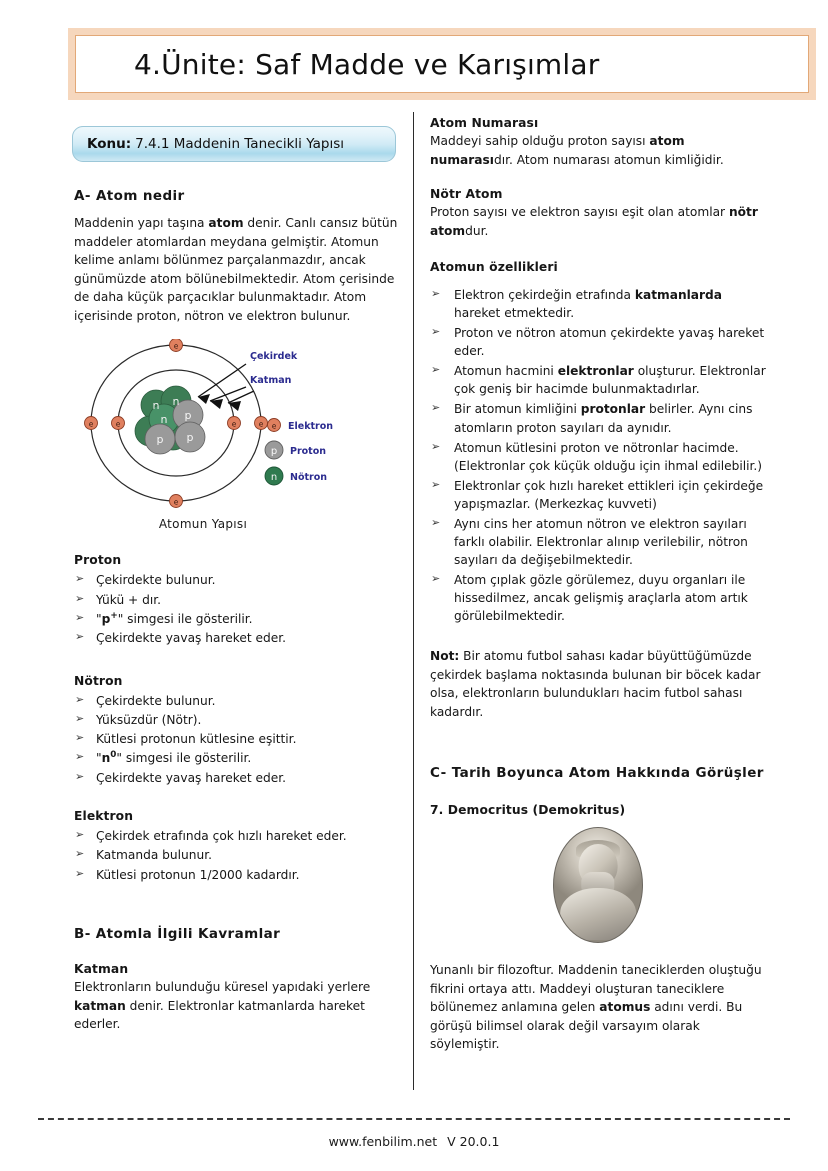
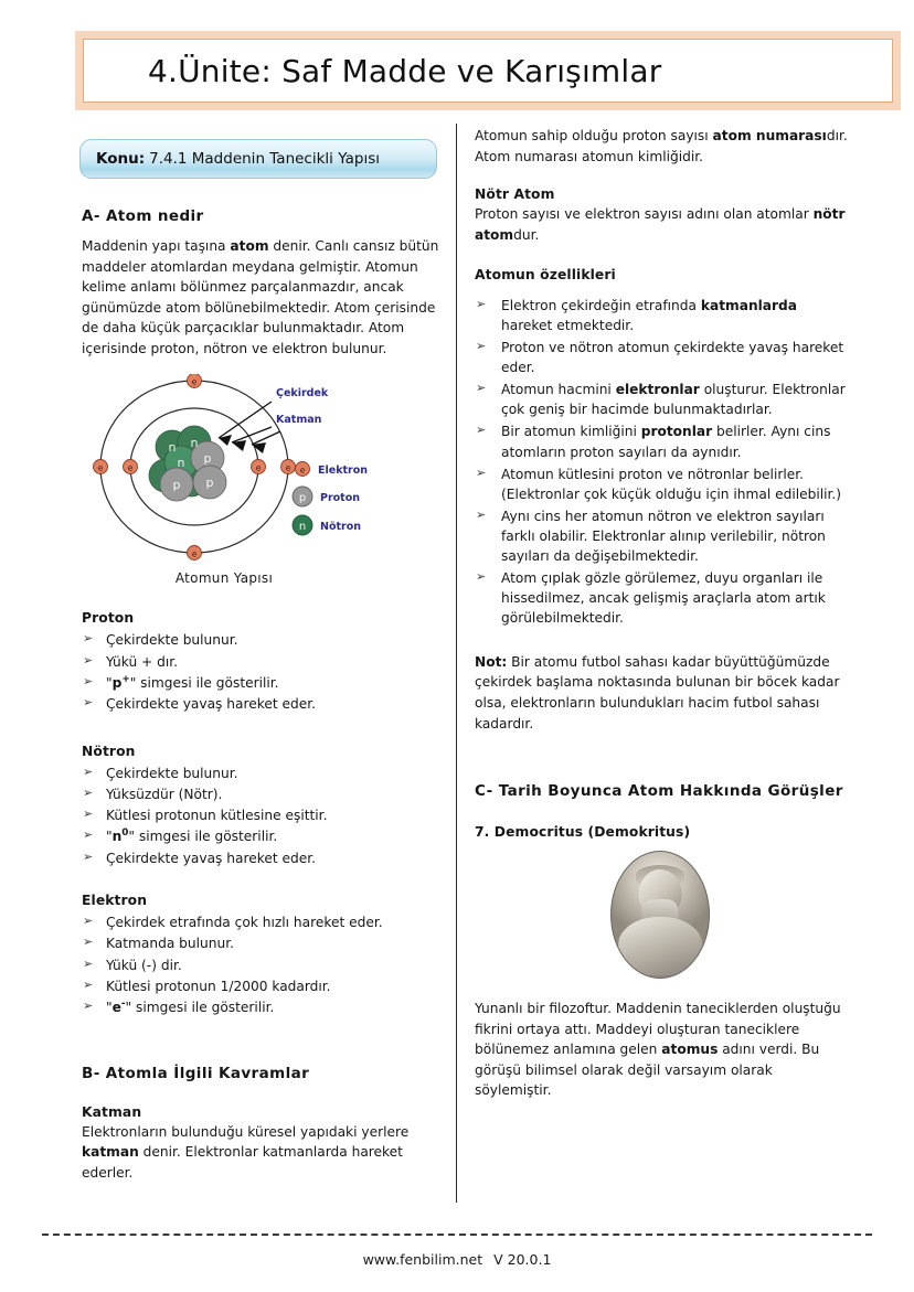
  4.Ünite: Saf Madde ve Karışımlar
  Konu:
  7.4.1 Maddenin Tanecikli Yapısı
  A- Atom nedir
  Maddenin yapı taşına atom denir. Canlı cansız bütün maddeler atomlardan meydana gelmiştir. Atomun kelime anlamı bölünmez parçalanmazdır, ancak günümüzde atom bölünebilmektedir. Atom çerisinde de daha küçük parçacıklar bulunmaktadır. Atom içerisinde proton, nötron ve elektron bulunur.
  n
  n
  n
  p
  p
  p
  e
  e
  e
  e
  e
  e
  Çekirdek
  Katman
  e
  Elektron
  p
  Proton
  n
  Nötron
  Atomun Yapısı
  Proton
  Çekirdekte bulunur.
  Yükü + dır.
  "p+" simgesi ile gösterilir.
  Çekirdekte yavaş hareket eder.
  Nötron
  Çekirdekte bulunur.
  Yüksüzdür (Nötr).
  Kütlesi protonun kütlesine eşittir.
  "n0" simgesi ile gösterilir.
  Çekirdekte yavaş hareket eder.
  Elektron
  Çekirdek etrafında çok hızlı hareket eder.
  Katmanda bulunur.
+ Yükü (-) dir.
  Kütlesi protonun 1/2000 kadardır.
+ "e-" simgesi ile gösterilir.
  B- Atomla İlgili Kavramlar
  Katman
  Elektronların bulunduğu küresel yapıdaki yerlere katman denir. Elektronlar katmanlarda hareket ederler.
- Atom Numarası
- Maddeyi sahip olduğu proton sayısı atom numarasıdır. Atom numarası atomun kimliğidir.
+ Atomun sahip olduğu proton sayısı atom numarasıdır. Atom numarası atomun kimliğidir.
  Nötr Atom
- Proton sayısı ve elektron sayısı eşit olan atomlar nötr atomdur.
+ Proton sayısı ve elektron sayısı adını olan atomlar nötr atomdur.
  Atomun özellikleri
  Elektron çekirdeğin etrafında katmanlarda hareket etmektedir.
  Proton ve nötron atomun çekirdekte yavaş hareket eder.
  Atomun hacmini elektronlar oluşturur. Elektronlar çok geniş bir hacimde bulunmaktadırlar.
  Bir atomun kimliğini protonlar belirler. Aynı cins atomların proton sayıları da aynıdır.
- Atomun kütlesini proton ve nötronlar hacimde. (Elektronlar çok küçük olduğu için ihmal edilebilir.)
+ Atomun kütlesini proton ve nötronlar belirler. (Elektronlar çok küçük olduğu için ihmal edilebilir.)
- Elektronlar çok hızlı hareket ettikleri için çekirdeğe yapışmazlar. (Merkezkaç kuvveti)
  Aynı cins her atomun nötron ve elektron sayıları farklı olabilir. Elektronlar alınıp verilebilir, nötron sayıları da değişebilmektedir.
  Atom çıplak gözle görülemez, duyu organları ile hissedilmez, ancak gelişmiş araçlarla atom artık görülebilmektedir.
  Not: Bir atomu futbol sahası kadar büyüttüğümüzde çekirdek başlama noktasında bulunan bir böcek kadar olsa, elektronların bulundukları hacim futbol sahası kadardır.
  C- Tarih Boyunca Atom Hakkında Görüşler
  7. Democritus (Demokritus)
  Yunanlı bir filozoftur. Maddenin taneciklerden oluştuğu fikrini ortaya attı. Maddeyi oluşturan taneciklere bölünemez anlamına gelen atomus adını verdi. Bu görüşü bilimsel olarak değil varsayım olarak söylemiştir.
  www.fenbilim.net V 20.0.1
